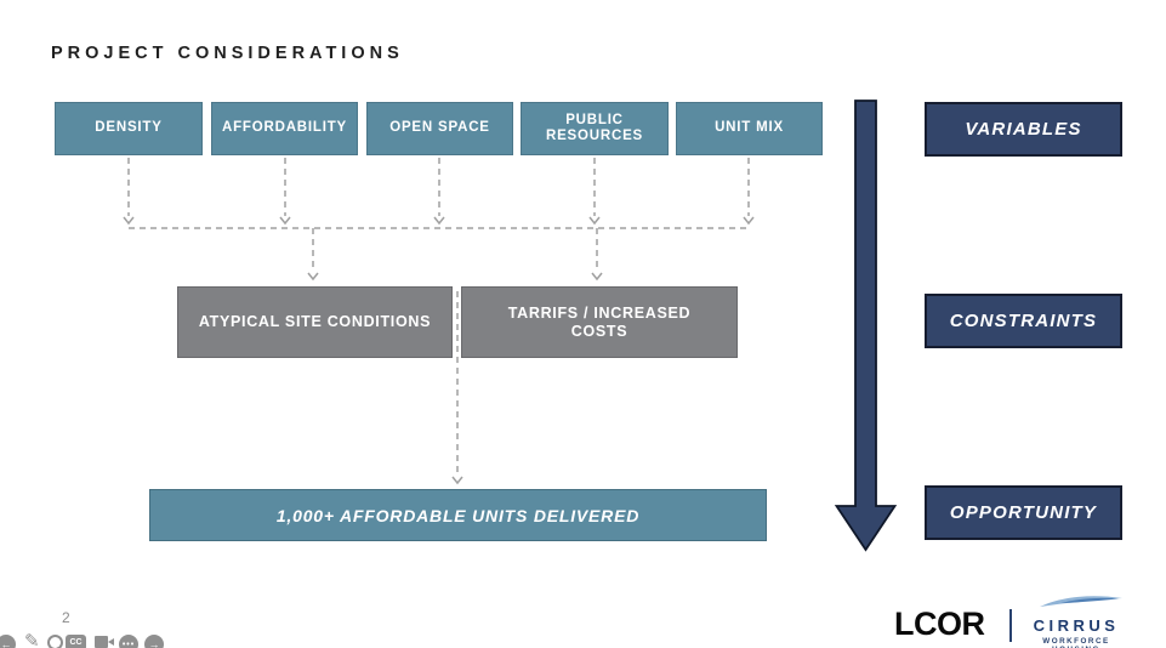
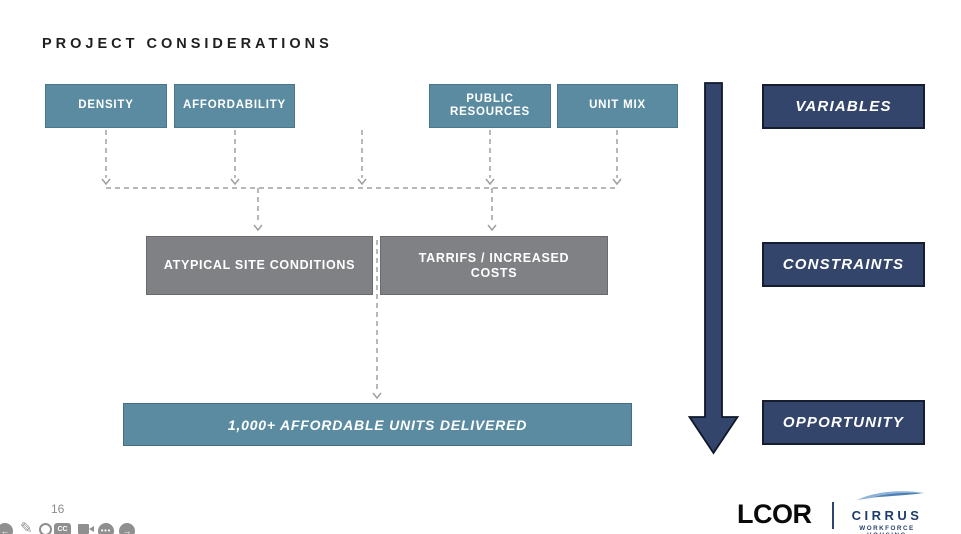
  PROJECT CONSIDERATIONS
  DENSITY
  AFFORDABILITY
- OPEN SPACE
  PUBLIC RESOURCES
  UNIT MIX
  ATYPICAL SITE CONDITIONS
  TARRIFS / INCREASED COSTS
  1,000+ AFFORDABLE UNITS DELIVERED
  VARIABLES
  CONSTRAINTS
  OPPORTUNITY
- 2
+ 16
  ←
  ✎
  →
  LCOR
  CIRRUS
